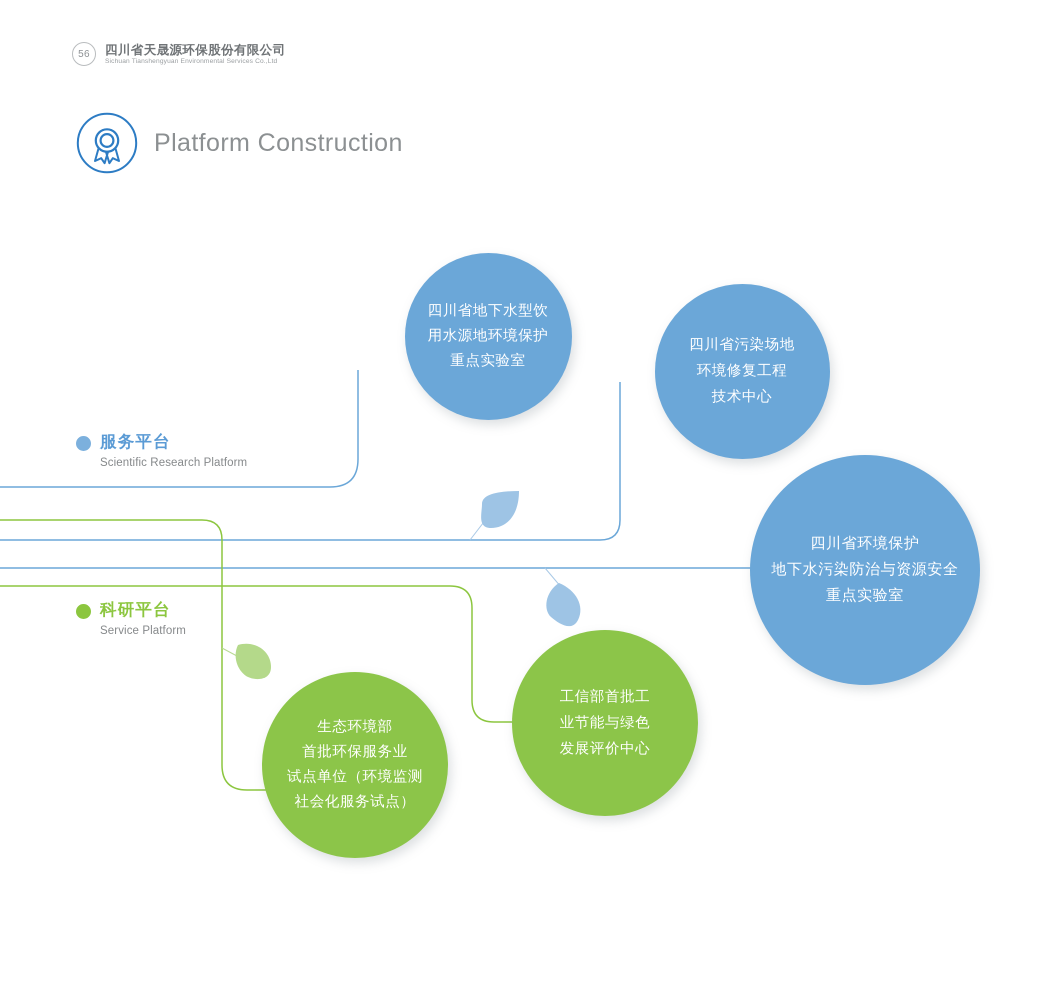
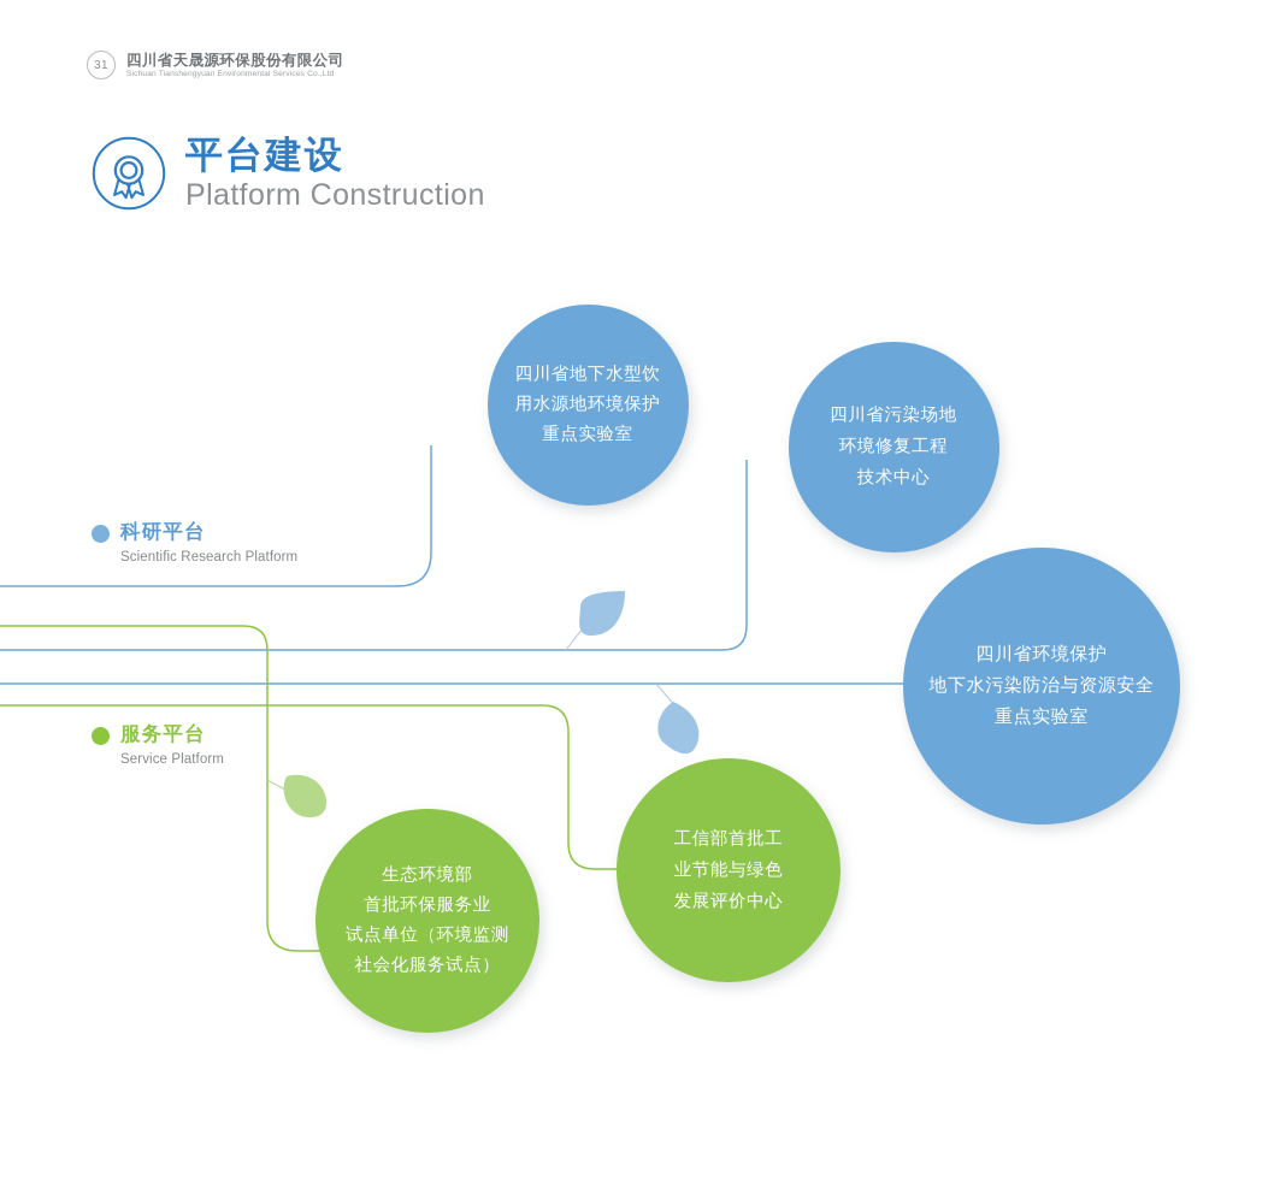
- 56
+ 31
  四川省天晟源环保股份有限公司
+ 平台建设
  Platform Construction
- 服务平台
+ 科研平台
  Scientific Research Platform
- 科研平台
+ 服务平台
  Service Platform
  四川省地下水型饮
  用水源地环境保护
  重点实验室
  四川省污染场地
  环境修复工程
  技术中心
  四川省环境保护
  地下水污染防治与资源安全
  重点实验室
  生态环境部
  首批环保服务业
  试点单位（环境监测
  社会化服务试点）
  工信部首批工
  业节能与绿色
  发展评价中心
